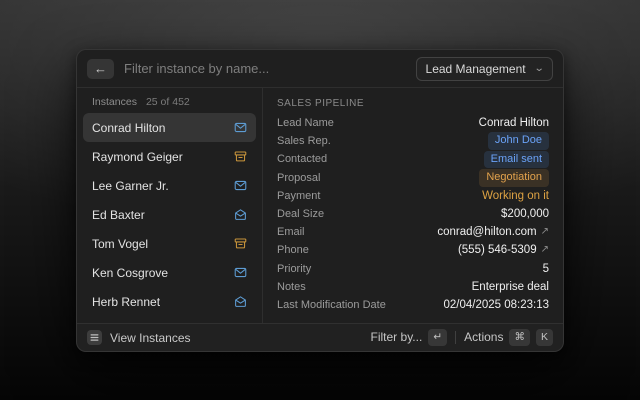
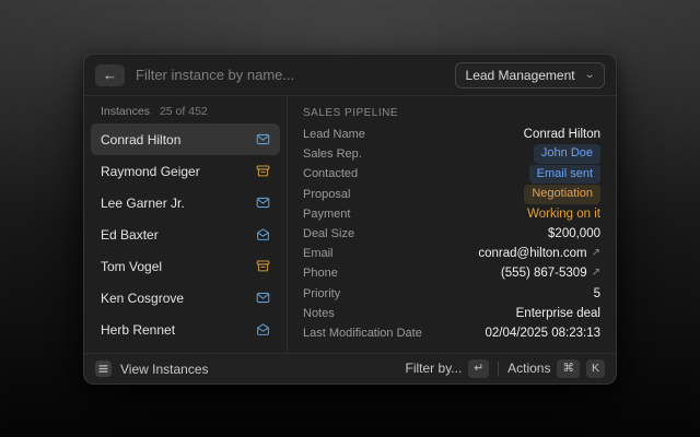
  ←
  Filter instance by name...
  Lead Management
  ⌄
  Instances
  25 of 452
  Conrad Hilton
  Raymond Geiger
  Lee Garner Jr.
  Ed Baxter
  Tom Vogel
  Ken Cosgrove
  Herb Rennet
  SALES PIPELINE
  Lead Name
  Conrad Hilton
  Sales Rep.
  John Doe
  Contacted
  Email sent
  Proposal
  Negotiation
  Payment
  Working on it
  Deal Size
  $200,000
  Email
  conrad@hilton.com
  ↗
  Phone
- (555) 546-5309
+ (555) 867-5309
  ↗
  Priority
  5
  Notes
  Enterprise deal
  Last Modification Date
  02/04/2025 08:23:13
  View Instances
  Filter by...
  ↵
  Actions
  ⌘
  K
